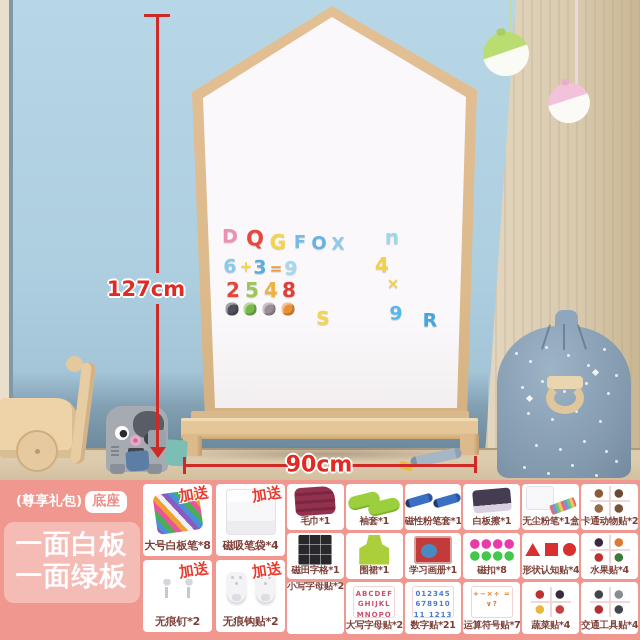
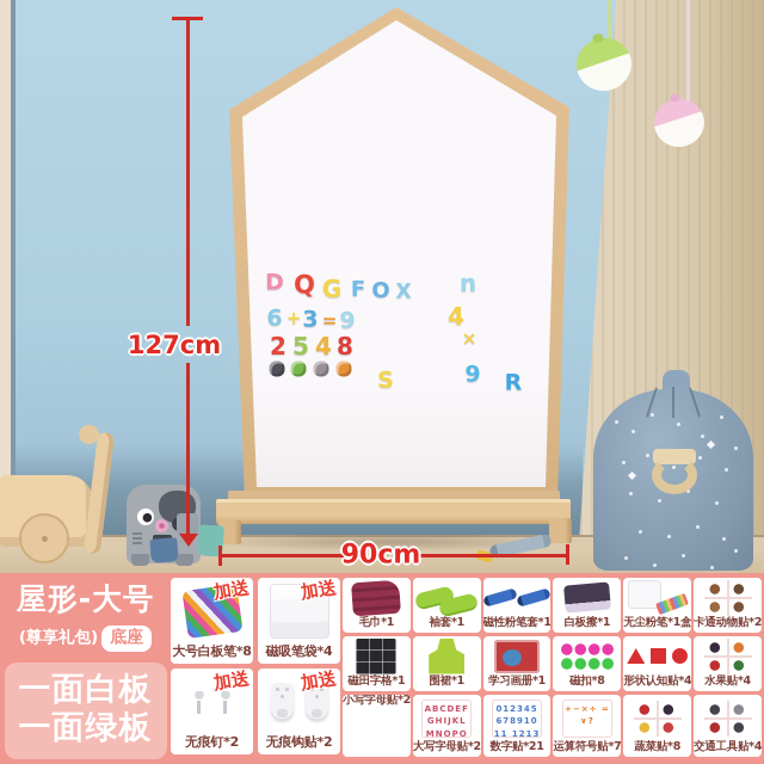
  D
  Q
  G
  F
  O
  X
  n
  6
  +
  3
  =
  9
  4
  2
  5
  4
  8
  ×
  S
  9
  R
  127cm
  90cm
+ 屋形-大号
  (尊享礼包)
  底座
  一面白板
  一面绿板
  大号白板笔*8
  磁吸笔袋*4
  无痕钉*2
  无痕钩贴*2
  毛巾*1
  袖套*1
  磁性粉笔套*1
  白板擦*1
  无尘粉笔*1盒
  卡通动物贴*2
  磁田字格*1
  围裙*1
  学习画册*1
  磁扣*8
  形状认知贴*4
  水果贴*4
  小写字母贴*2
  ABCDEF GHIJKL MNOPQ
  大写字母贴*2
  012345 67891011 1213
  数字贴*21
  +−×÷ =∨?
  运算符号贴*7
- 蔬菜贴*4
+ 蔬菜贴*8
  交通工具贴*4
